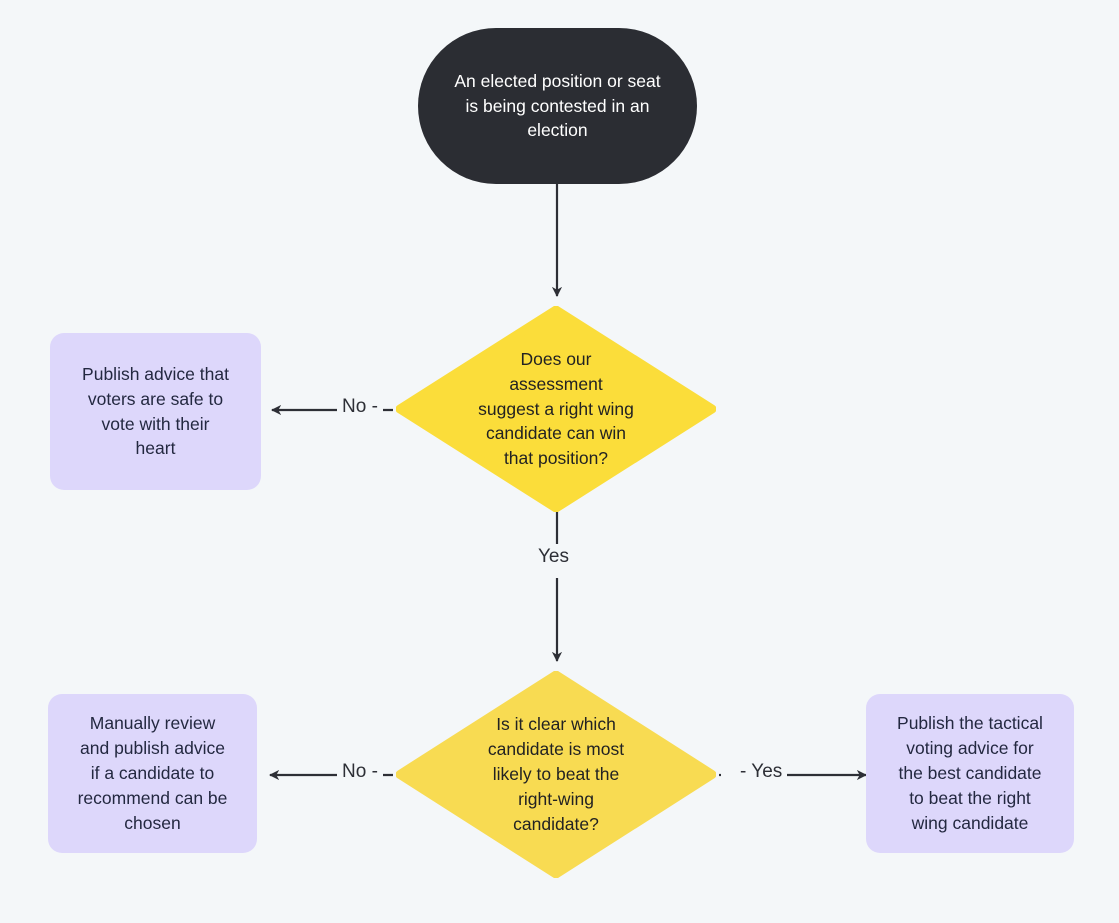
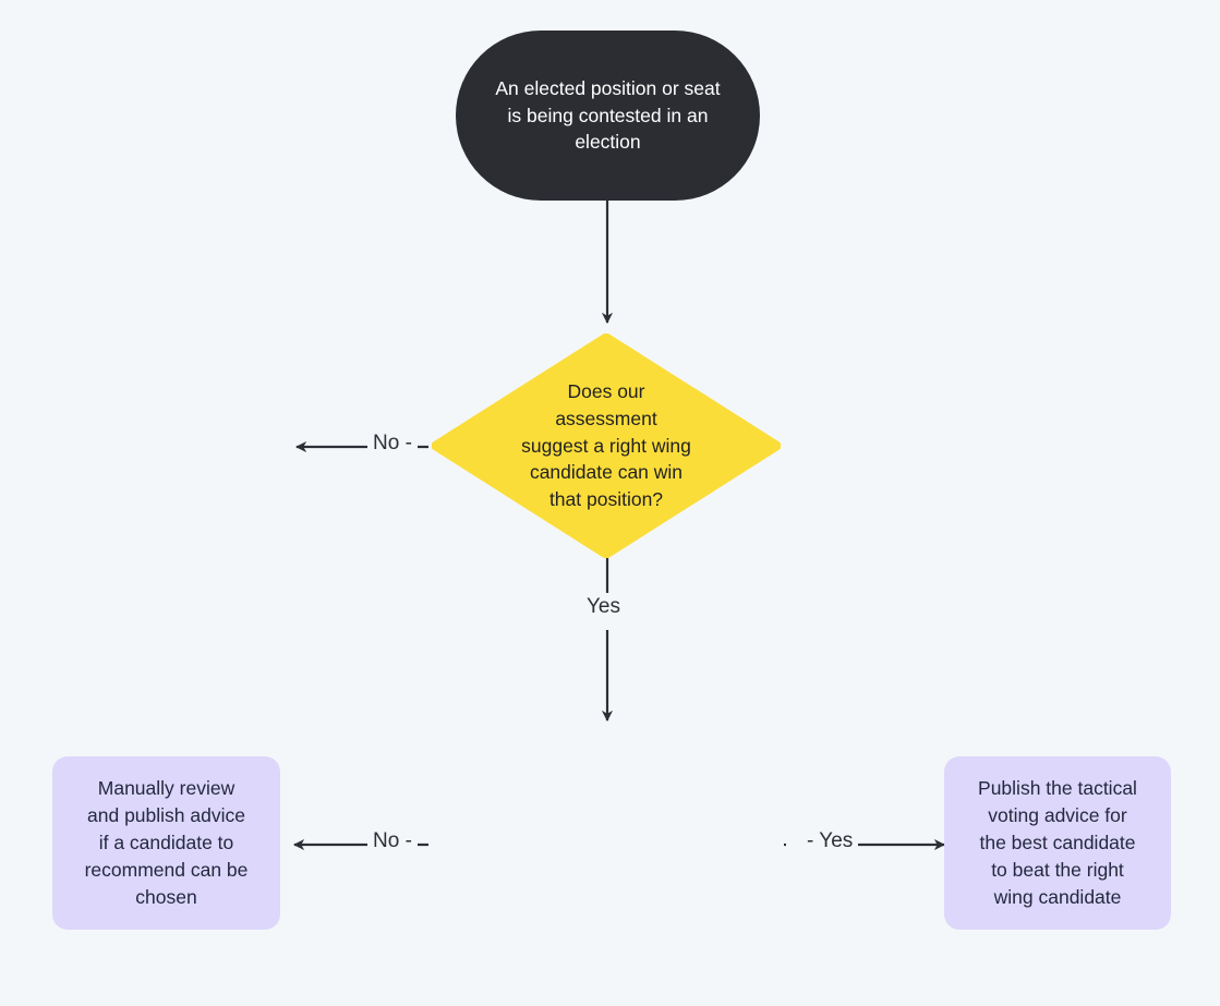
  No -
  Yes
  No -
  - Yes
  An elected position or seat
  is being contested in an
  election
  Does our
  assessment
  suggest a right wing
  candidate can win
  that position?
- Is it clear which
- candidate is most
- likely to beat the
- right-wing
- candidate?
- Publish advice that
- voters are safe to
- vote with their
- heart
  Manually review
  and publish advice
  if a candidate to
  recommend can be
  chosen
  Publish the tactical
  voting advice for
  the best candidate
  to beat the right
  wing candidate
